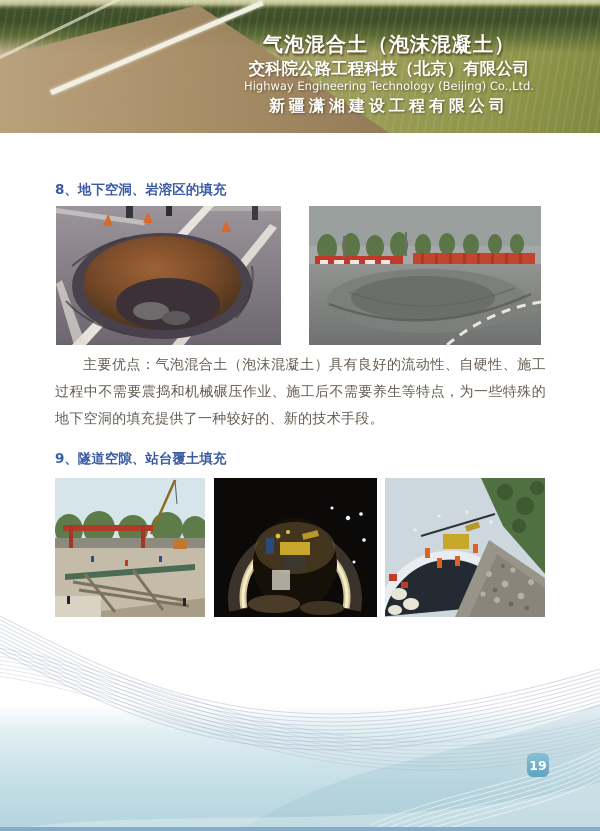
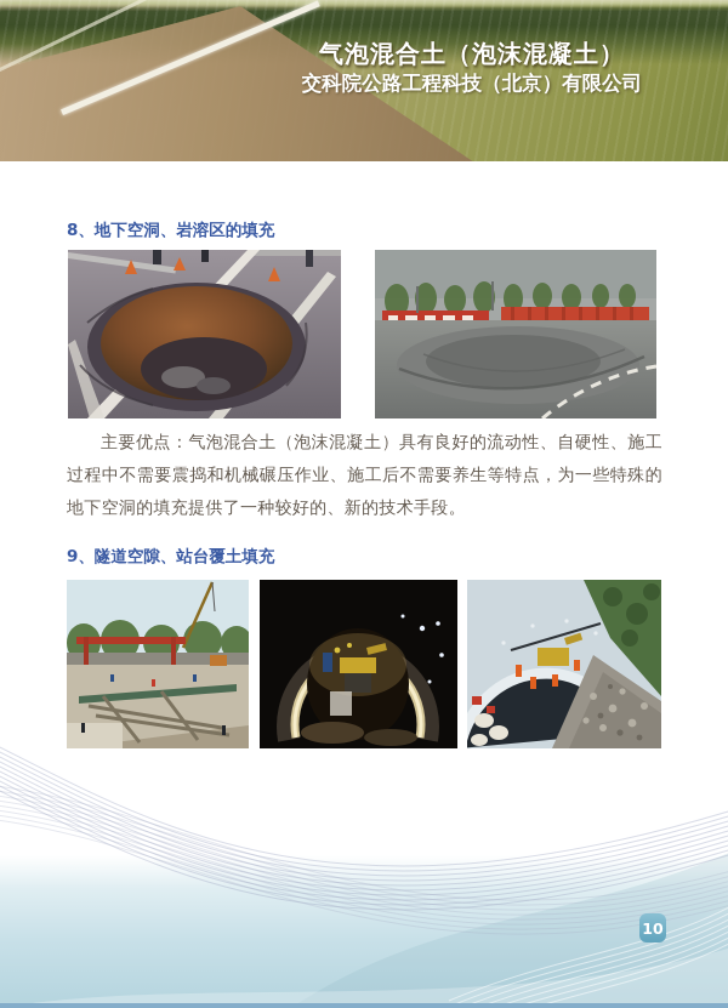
  气泡混合土（泡沫混凝土）
  交科院公路工程科技（北京）有限公司
- Highway Engineering Technology (Beijing) Co.,Ltd.
- 新疆潇湘建设工程有限公司
  8、地下空洞、岩溶区的填充
  主要优点：气泡混合土（泡沫混凝土）具有良好的流动性、自硬性、施工过程中不需要震捣和机械碾压作业、施工后不需要养生等特点，为一些特殊的地下空洞的填充提供了一种较好的、新的技术手段。
  9、隧道空隙、站台覆土填充
- 19
+ 10
